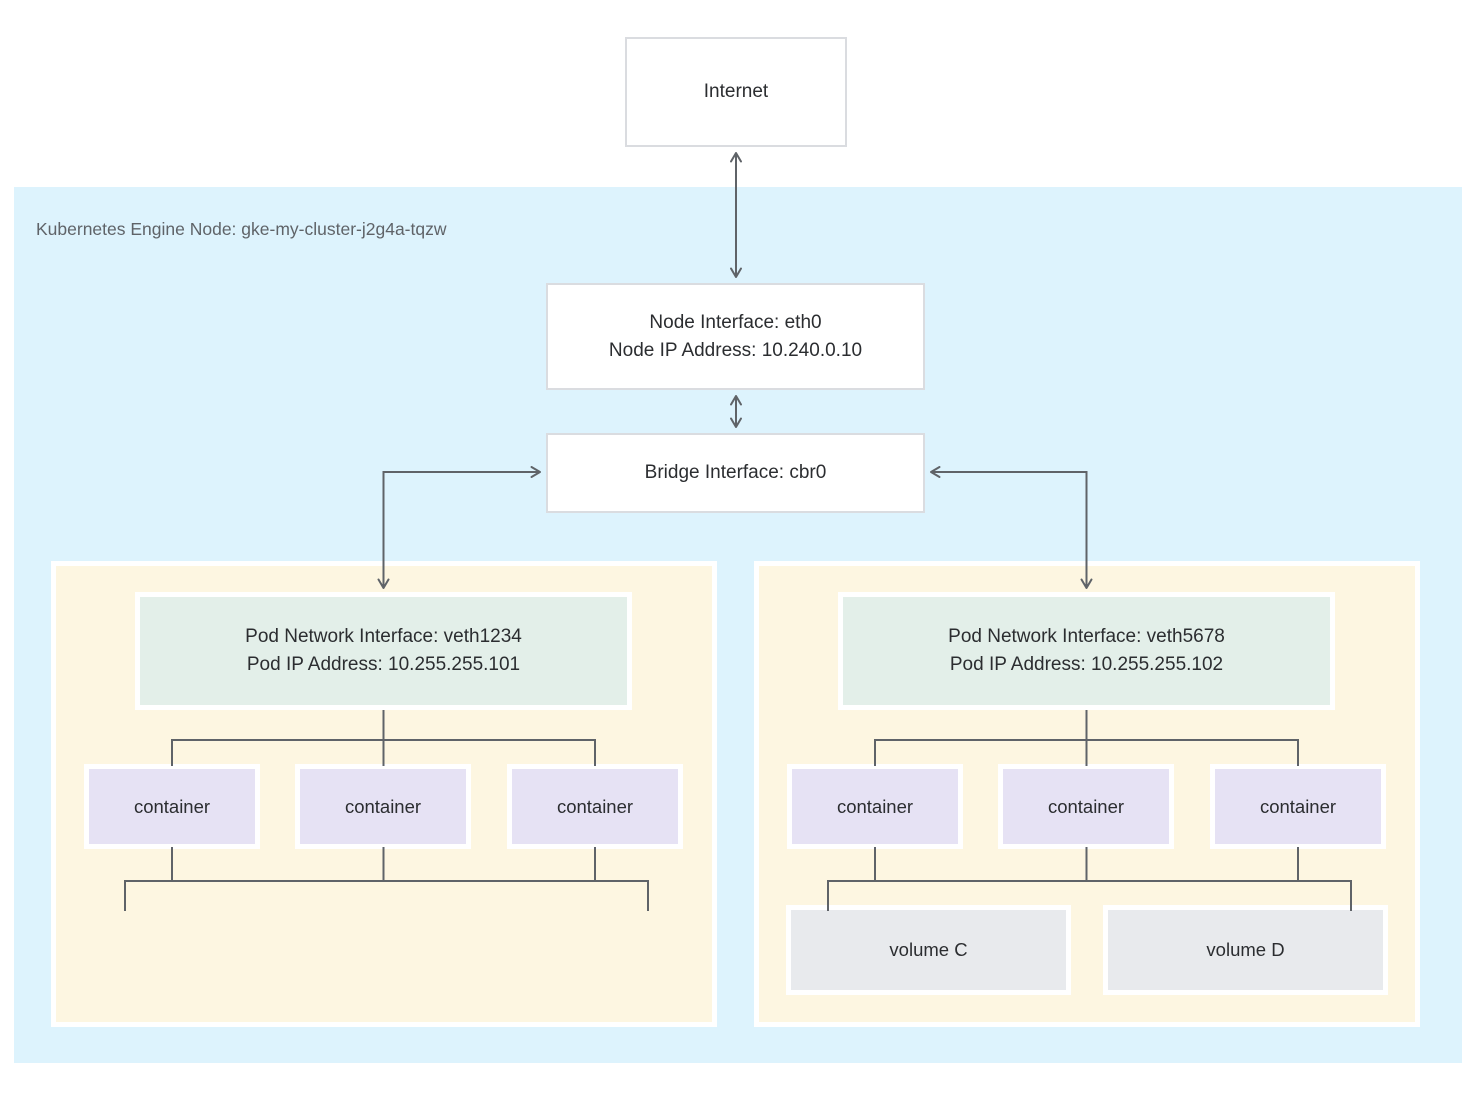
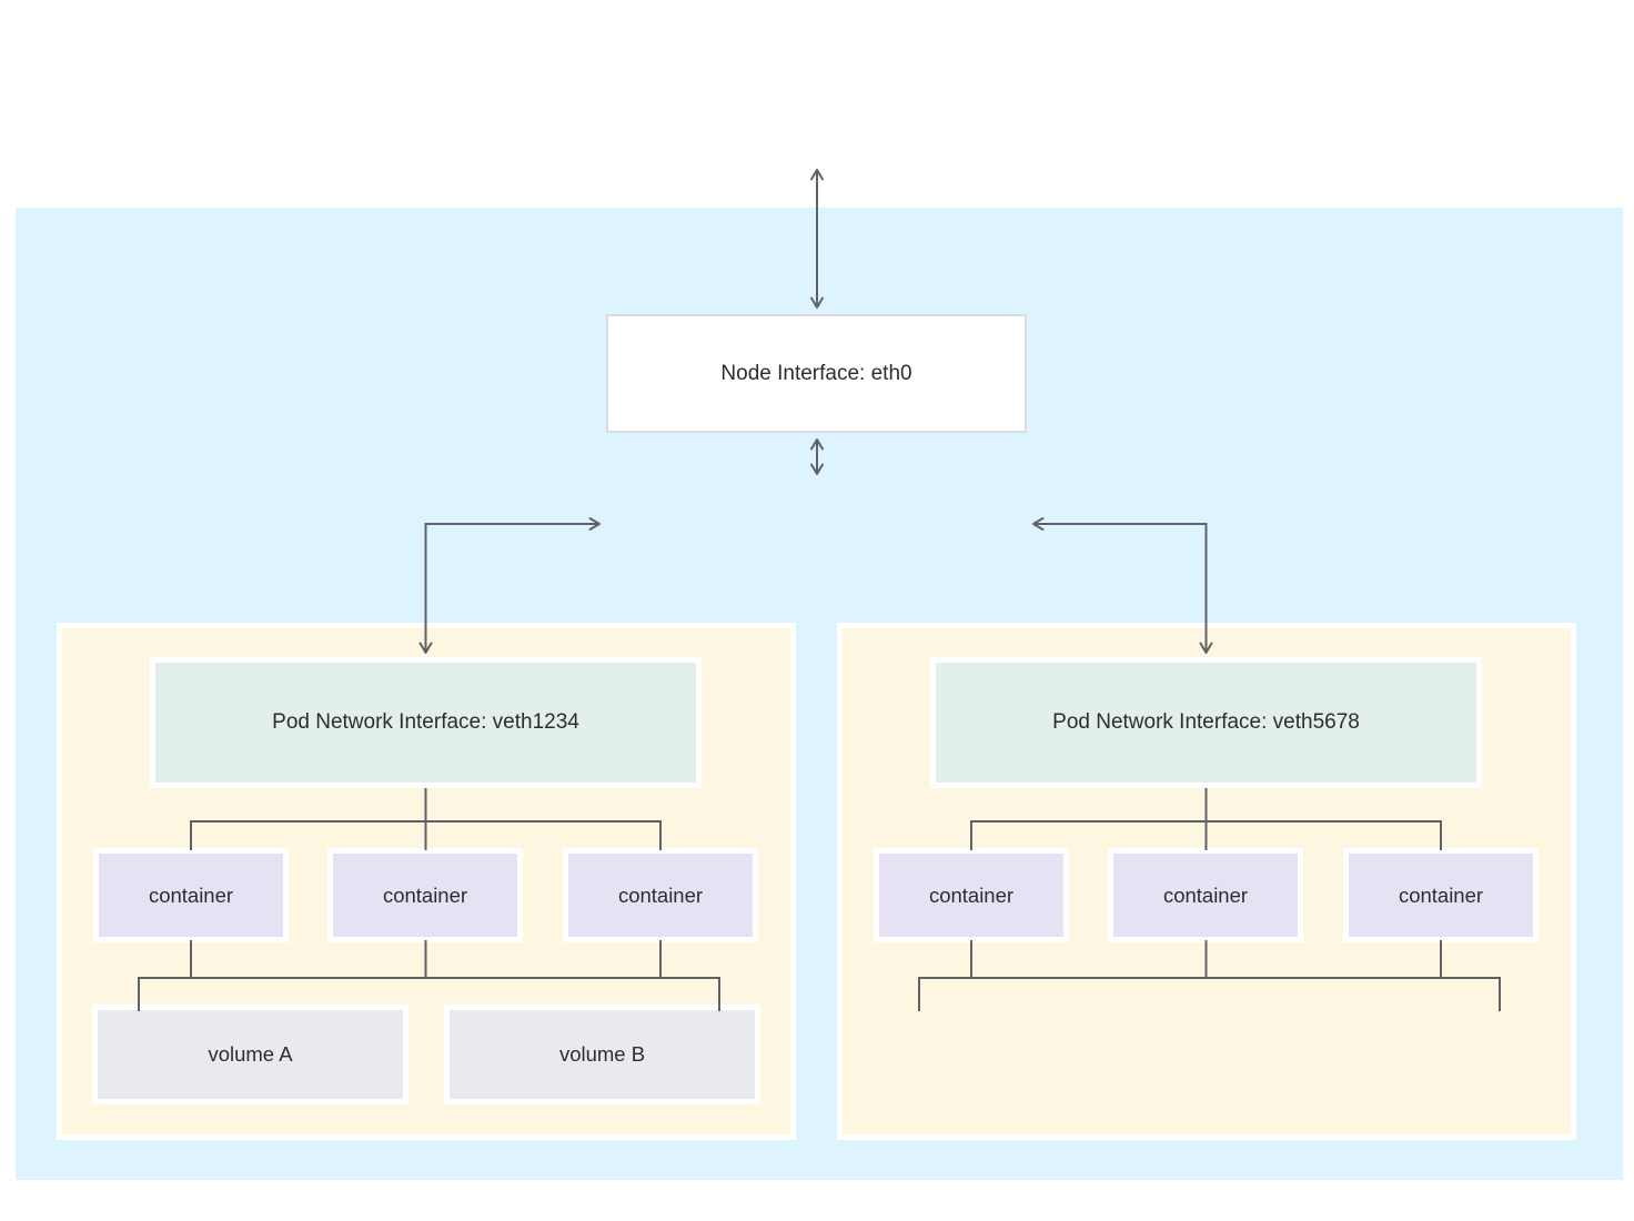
- Internet
- Kubernetes Engine Node: gke-my-cluster-j2g4a-tqzw
  Node Interface: eth0
- Node IP Address: 10.240.0.10
- Bridge Interface: cbr0
  Pod Network Interface: veth1234
- Pod IP Address: 10.255.255.101
  container
  container
  container
+ volume A
+ volume B
  Pod Network Interface: veth5678
- Pod IP Address: 10.255.255.102
  container
  container
  container
- volume C
- volume D
